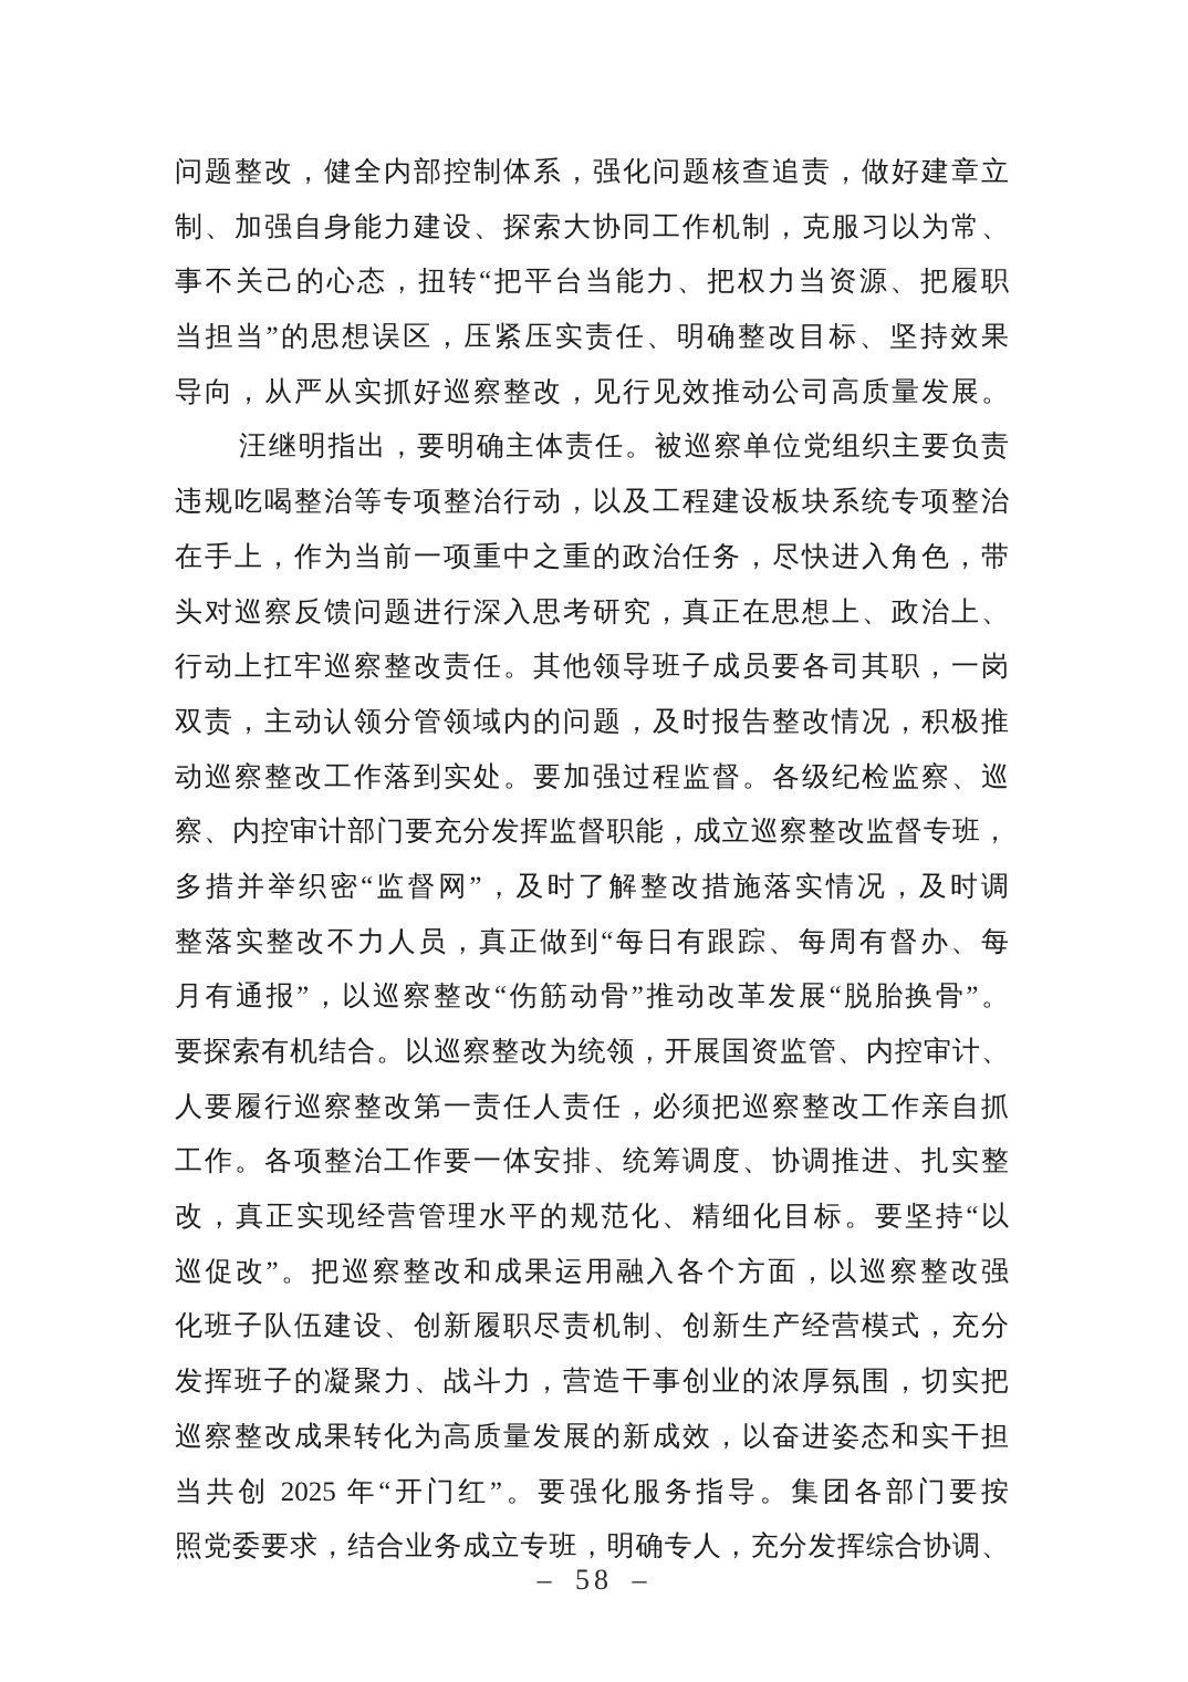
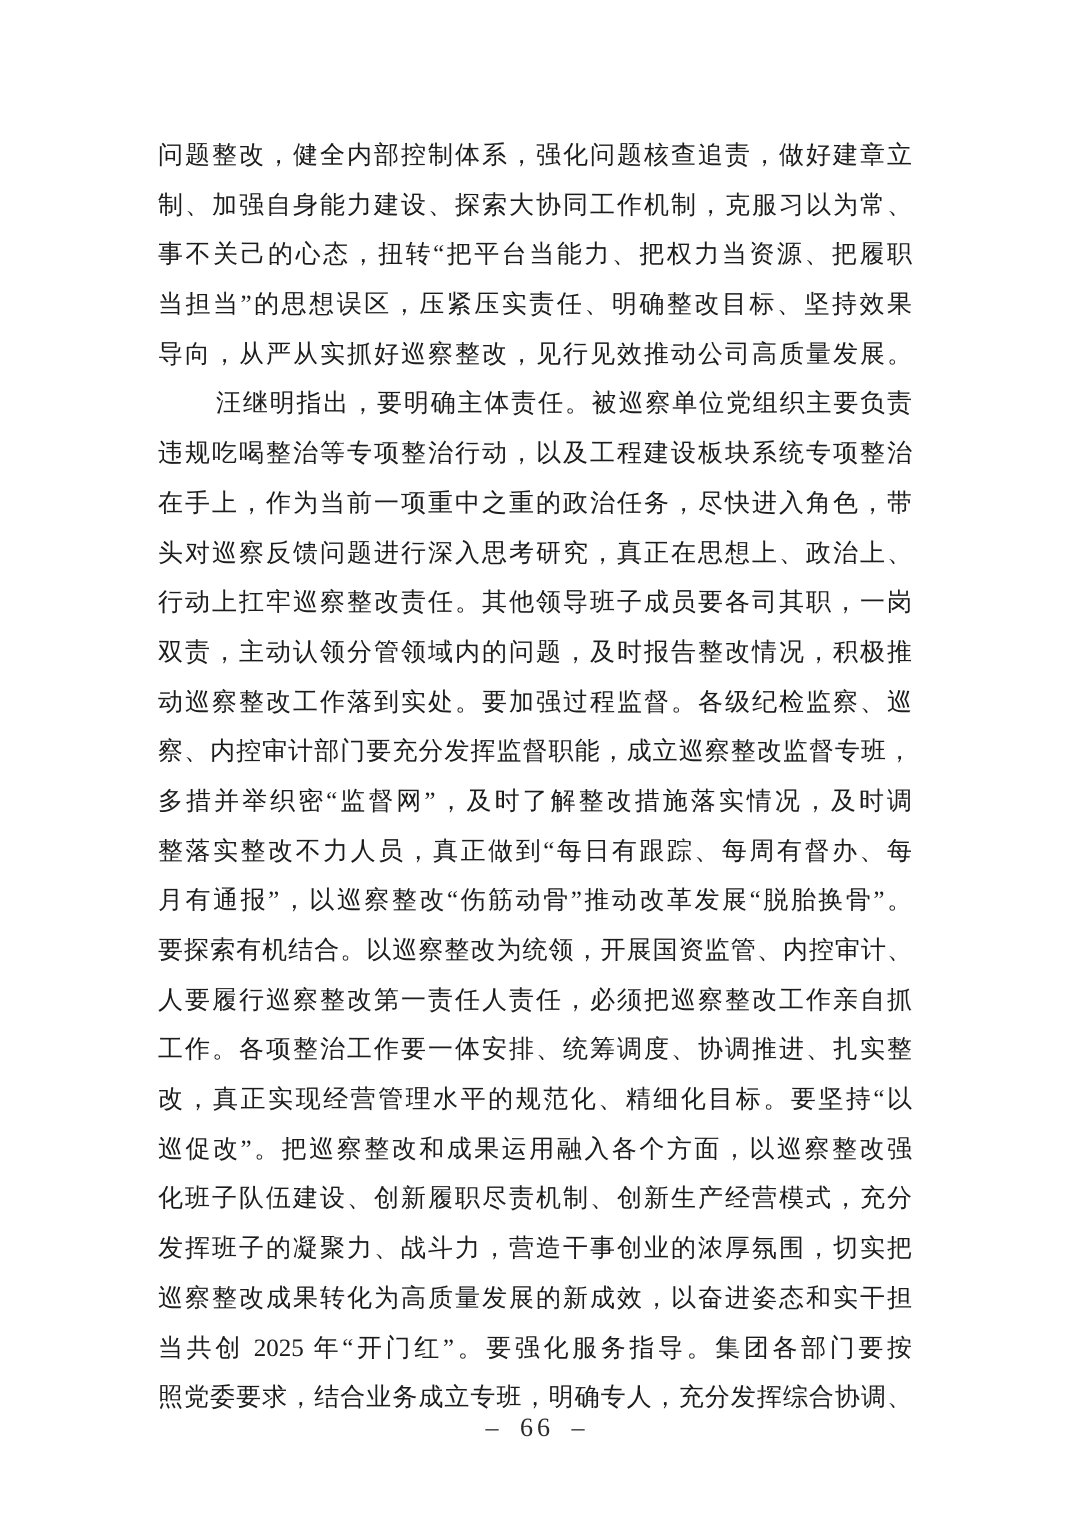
  问题整改，健全内部控制体系，强化问题核查追责，做好建章立
  制、加强自身能力建设、探索大协同工作机制，克服习以为常、
  事不关己的心态，扭转“把平台当能力、把权力当资源、把履职
  当担当”的思想误区，压紧压实责任、明确整改目标、坚持效果
  导向，从严从实抓好巡察整改，见行见效推动公司高质量发展。
  汪继明指出，要明确主体责任。被巡察单位党组织主要负责
  违规吃喝整治等专项整治行动，以及工程建设板块系统专项整治
  在手上，作为当前一项重中之重的政治任务，尽快进入角色，带
  头对巡察反馈问题进行深入思考研究，真正在思想上、政治上、
  行动上扛牢巡察整改责任。其他领导班子成员要各司其职，一岗
  双责，主动认领分管领域内的问题，及时报告整改情况，积极推
  动巡察整改工作落到实处。要加强过程监督。各级纪检监察、巡
  察、内控审计部门要充分发挥监督职能，成立巡察整改监督专班，
  多措并举织密“监督网”，及时了解整改措施落实情况，及时调
  整落实整改不力人员，真正做到“每日有跟踪、每周有督办、每
  月有通报”，以巡察整改“伤筋动骨”推动改革发展“脱胎换骨”。
  要探索有机结合。以巡察整改为统领，开展国资监管、内控审计、
  人要履行巡察整改第一责任人责任，必须把巡察整改工作亲自抓
  工作。各项整治工作要一体安排、统筹调度、协调推进、扎实整
  改，真正实现经营管理水平的规范化、精细化目标。要坚持“以
  巡促改”。把巡察整改和成果运用融入各个方面，以巡察整改强
  化班子队伍建设、创新履职尽责机制、创新生产经营模式，充分
  发挥班子的凝聚力、战斗力，营造干事创业的浓厚氛围，切实把
  巡察整改成果转化为高质量发展的新成效，以奋进姿态和实干担
  当共创 2025 年“开门红”。要强化服务指导。集团各部门要按
  照党委要求，结合业务成立专班，明确专人，充分发挥综合协调、
- – 58 –
+ – 66 –
